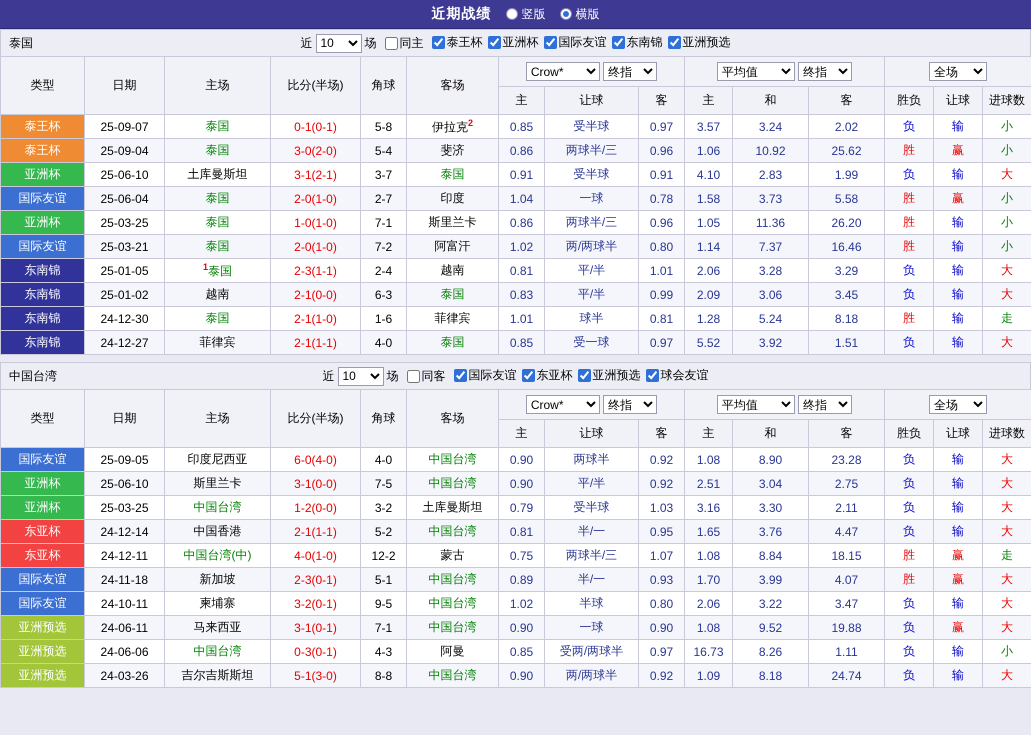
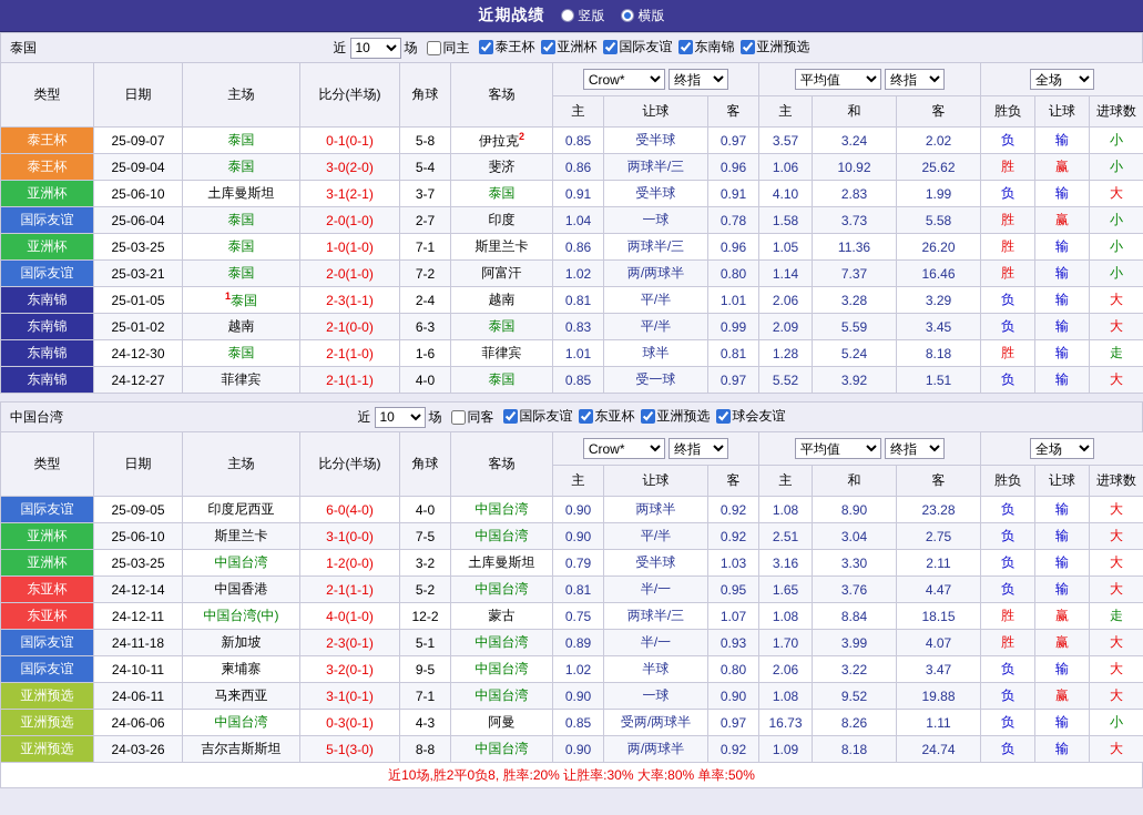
  近期战绩
  竖版
  横版
  泰国
  近
  10
  场
  同主
  泰王杯
  亚洲杯
  国际友谊
  东南锦
  亚洲预选
  类型	日期	主场	比分(半场)	角球	客场	Crow* 终指	平均值 终指	全场
  主	让球	客	主	和	客	胜负	让球	进球数
  泰王杯	25-09-07	泰国	0-1(0-1)	5-8	伊拉克2	0.85	受半球	0.97	3.57	3.24	2.02	负	输	小
  泰王杯	25-09-04	泰国	3-0(2-0)	5-4	斐济	0.86	两球半/三	0.96	1.06	10.92	25.62	胜	赢	小
  亚洲杯	25-06-10	土库曼斯坦	3-1(2-1)	3-7	泰国	0.91	受半球	0.91	4.10	2.83	1.99	负	输	大
  国际友谊	25-06-04	泰国	2-0(1-0)	2-7	印度	1.04	一球	0.78	1.58	3.73	5.58	胜	赢	小
  亚洲杯	25-03-25	泰国	1-0(1-0)	7-1	斯里兰卡	0.86	两球半/三	0.96	1.05	11.36	26.20	胜	输	小
  国际友谊	25-03-21	泰国	2-0(1-0)	7-2	阿富汗	1.02	两/两球半	0.80	1.14	7.37	16.46	胜	输	小
  东南锦	25-01-05	1泰国	2-3(1-1)	2-4	越南	0.81	平/半	1.01	2.06	3.28	3.29	负	输	大
- 东南锦	25-01-02	越南	2-1(0-0)	6-3	泰国	0.83	平/半	0.99	2.09	3.06	3.45	负	输	大
+ 东南锦	25-01-02	越南	2-1(0-0)	6-3	泰国	0.83	平/半	0.99	2.09	5.59	3.45	负	输	大
  东南锦	24-12-30	泰国	2-1(1-0)	1-6	菲律宾	1.01	球半	0.81	1.28	5.24	8.18	胜	输	走
  东南锦	24-12-27	菲律宾	2-1(1-1)	4-0	泰国	0.85	受一球	0.97	5.52	3.92	1.51	负	输	大
  中国台湾
  近
  10
  场
  同客
  国际友谊
  东亚杯
  亚洲预选
  球会友谊
  类型	日期	主场	比分(半场)	角球	客场	Crow* 终指	平均值 终指	全场
  主	让球	客	主	和	客	胜负	让球	进球数
  国际友谊	25-09-05	印度尼西亚	6-0(4-0)	4-0	中国台湾	0.90	两球半	0.92	1.08	8.90	23.28	负	输	大
  亚洲杯	25-06-10	斯里兰卡	3-1(0-0)	7-5	中国台湾	0.90	平/半	0.92	2.51	3.04	2.75	负	输	大
  亚洲杯	25-03-25	中国台湾	1-2(0-0)	3-2	土库曼斯坦	0.79	受半球	1.03	3.16	3.30	2.11	负	输	大
  东亚杯	24-12-14	中国香港	2-1(1-1)	5-2	中国台湾	0.81	半/一	0.95	1.65	3.76	4.47	负	输	大
  东亚杯	24-12-11	中国台湾(中)	4-0(1-0)	12-2	蒙古	0.75	两球半/三	1.07	1.08	8.84	18.15	胜	赢	走
  国际友谊	24-11-18	新加坡	2-3(0-1)	5-1	中国台湾	0.89	半/一	0.93	1.70	3.99	4.07	胜	赢	大
  国际友谊	24-10-11	柬埔寨	3-2(0-1)	9-5	中国台湾	1.02	半球	0.80	2.06	3.22	3.47	负	输	大
  亚洲预选	24-06-11	马来西亚	3-1(0-1)	7-1	中国台湾	0.90	一球	0.90	1.08	9.52	19.88	负	赢	大
  亚洲预选	24-06-06	中国台湾	0-3(0-1)	4-3	阿曼	0.85	受两/两球半	0.97	16.73	8.26	1.11	负	输	小
  亚洲预选	24-03-26	吉尔吉斯斯坦	5-1(3-0)	8-8	中国台湾	0.90	两/两球半	0.92	1.09	8.18	24.74	负	输	大
+ 近10场,胜2平0负8, 胜率:20% 让胜率:30% 大率:80% 单率:50%
